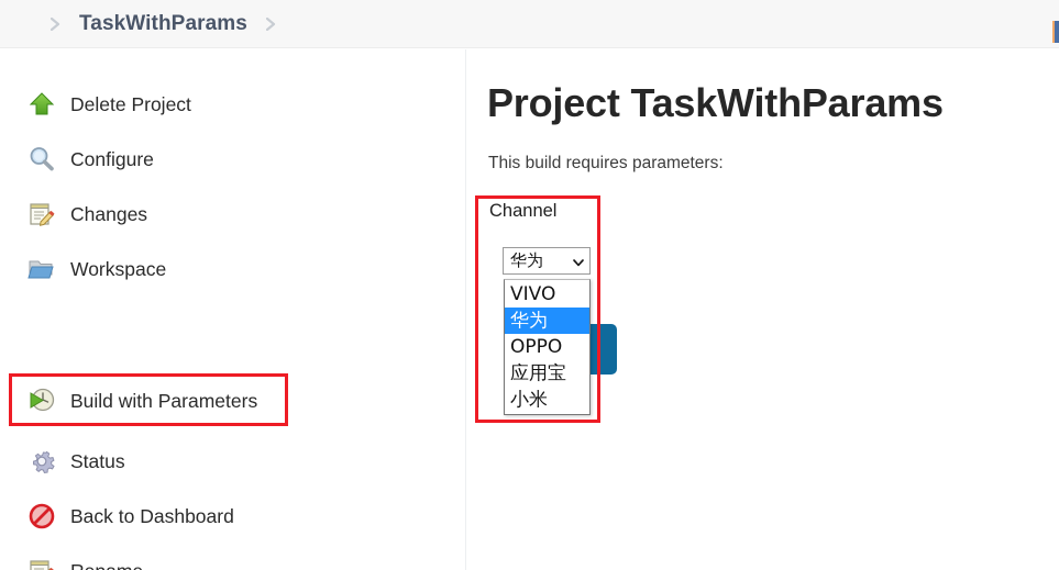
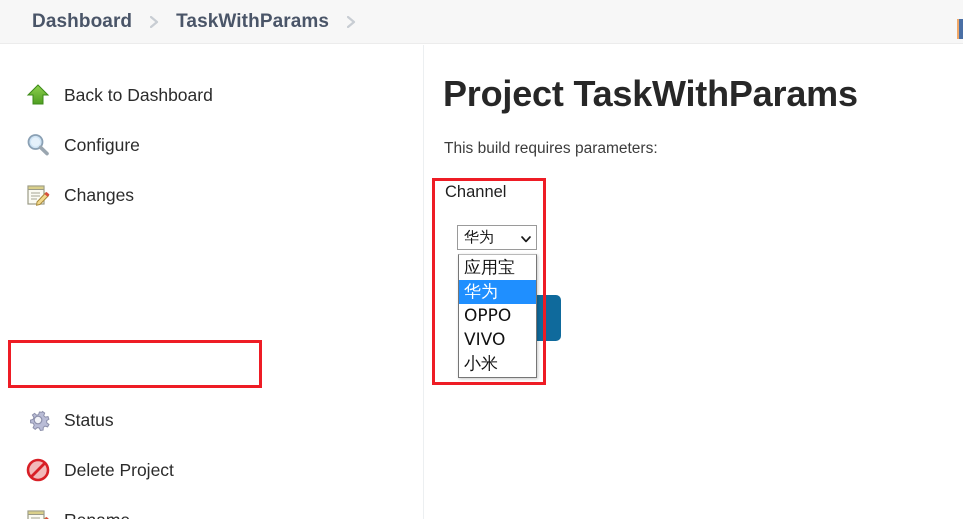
+ Dashboard
  TaskWithParams
- Delete Project
+ Back to Dashboard
  Configure
  Changes
- Workspace
- Build with Parameters
  Status
- Back to Dashboard
+ Delete Project
  Project TaskWithParams
  This build requires parameters:
  Channel
  华为
- VIVO
+ 应用宝
  华为
  OPPO
- 应用宝
+ VIVO
  小米
